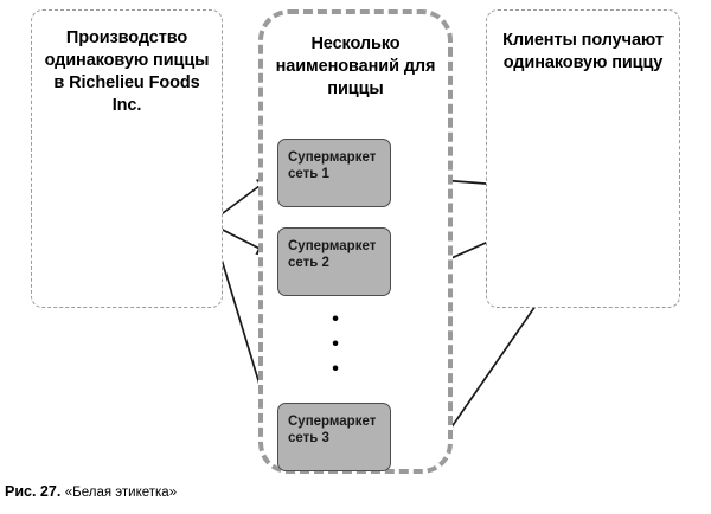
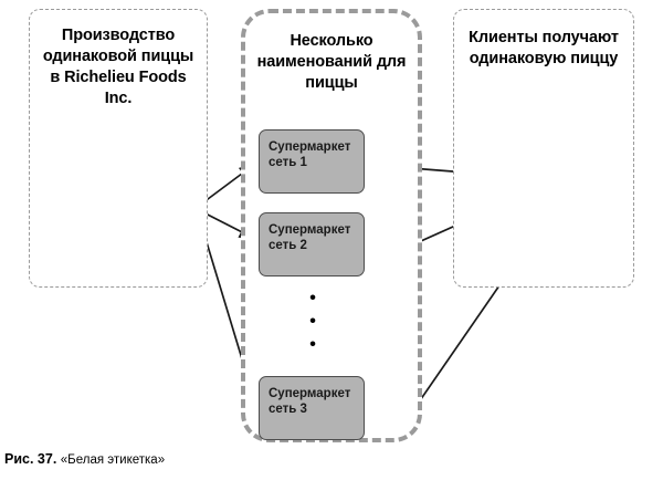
- Производство одинаковую пиццы в Richelieu Foods Inc.
+ Производство одинаковой пиццы в Richelieu Foods Inc.
  Несколько наименований для пиццы
  Клиенты получают одинаковую пиццу
  Супермаркет сеть 1
  Супермаркет сеть 2
  Супермаркет сеть 3
  •
  •
  •
- Рис. 27. «Белая этикетка»
+ Рис. 37. «Белая этикетка»
